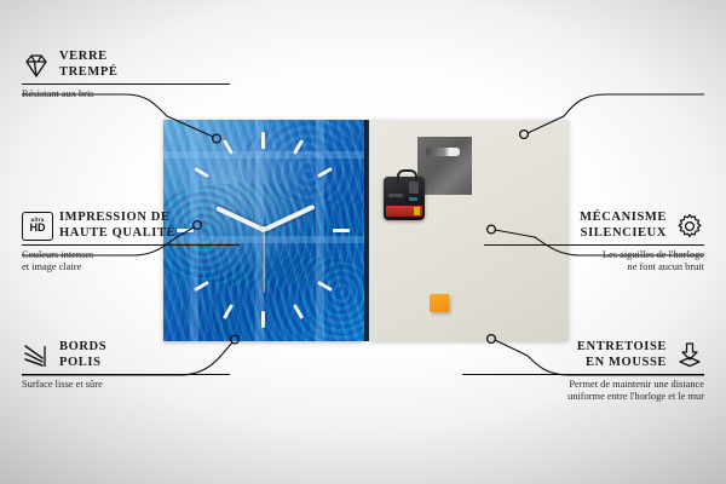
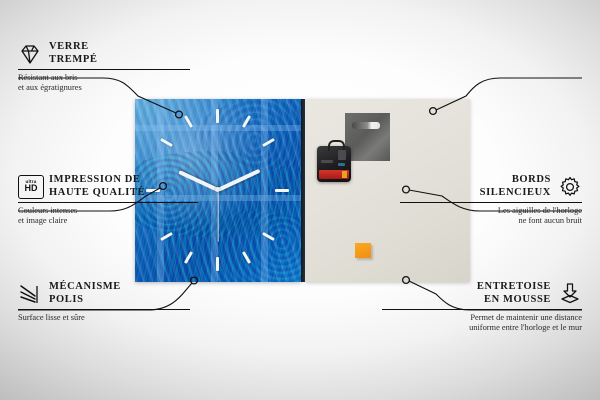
  VERRE
  TREMPÉ
  Résistant aux bris
+ et aux égratignures
  HD
  IMPRESSION DE
  HAUTE QUALITÉ
  Couleurs intenses
  et image claire
- BORDS
+ MÉCANISME
  POLIS
  Surface lisse et sûre
- MÉCANISME
+ BORDS
  SILENCIEUX
  Les aiguilles de l'horloge
  ne font aucun bruit
  ENTRETOISE
  EN MOUSSE
  Permet de maintenir une distance
  uniforme entre l'horloge et le mur
